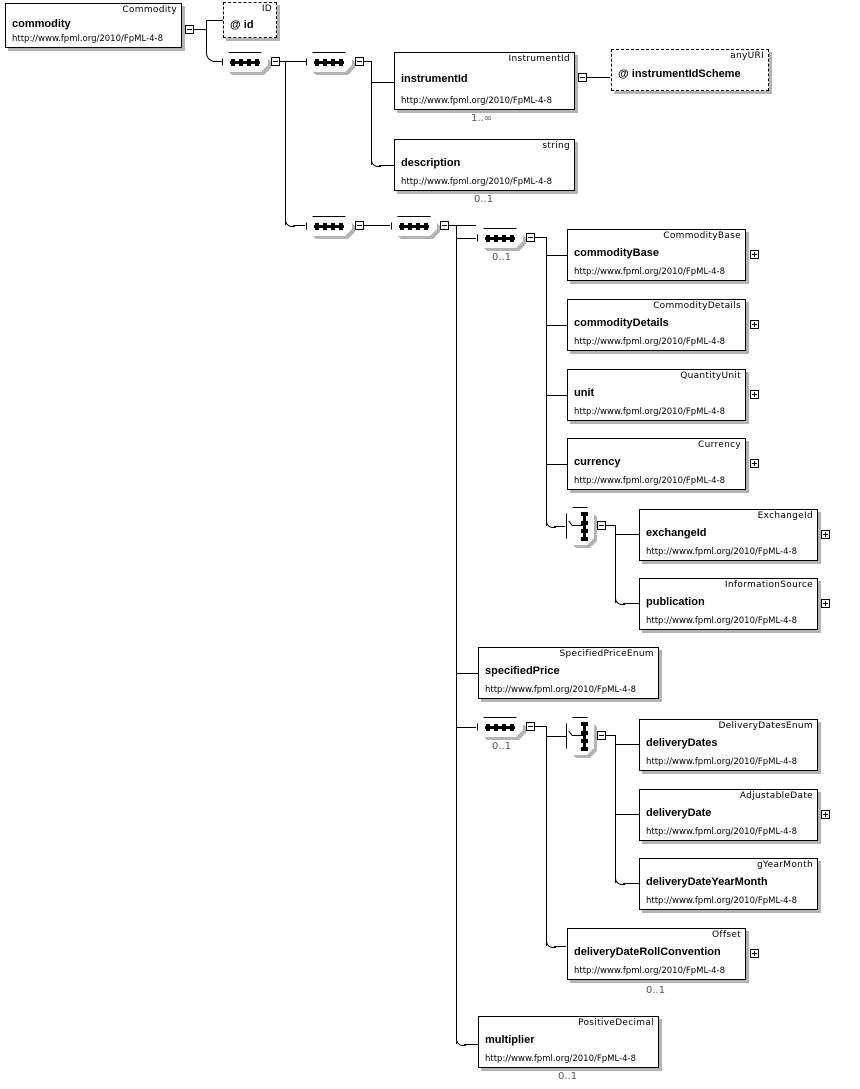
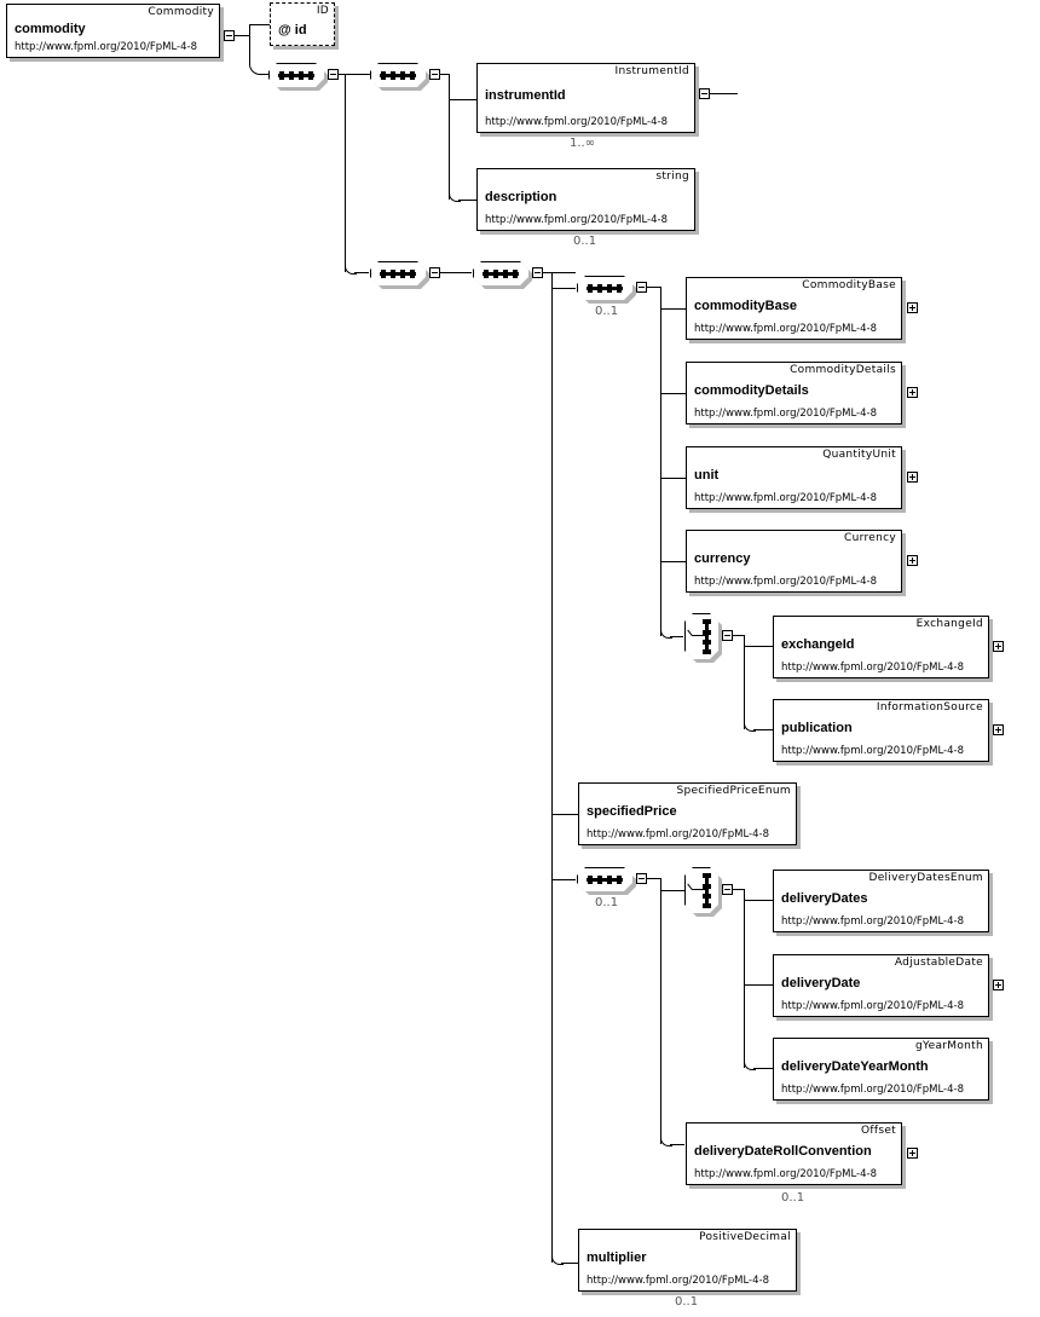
  Commodity
  commodity
  http://www.fpml.org/2010/FpML-4-8
  ID
  @ id
  InstrumentId
  instrumentId
  http://www.fpml.org/2010/FpML-4-8
  1..∞
- anyURI
- @ instrumentIdScheme
  string
  description
  http://www.fpml.org/2010/FpML-4-8
  0..1
  0..1
  CommodityBase
  commodityBase
  http://www.fpml.org/2010/FpML-4-8
  CommodityDetails
  commodityDetails
  http://www.fpml.org/2010/FpML-4-8
  QuantityUnit
  unit
  http://www.fpml.org/2010/FpML-4-8
  Currency
  currency
  http://www.fpml.org/2010/FpML-4-8
  ExchangeId
  exchangeId
  http://www.fpml.org/2010/FpML-4-8
  InformationSource
  publication
  http://www.fpml.org/2010/FpML-4-8
  SpecifiedPriceEnum
  specifiedPrice
  http://www.fpml.org/2010/FpML-4-8
  0..1
  DeliveryDatesEnum
  deliveryDates
  http://www.fpml.org/2010/FpML-4-8
  AdjustableDate
  deliveryDate
  http://www.fpml.org/2010/FpML-4-8
  gYearMonth
  deliveryDateYearMonth
  http://www.fpml.org/2010/FpML-4-8
  Offset
  deliveryDateRollConvention
  http://www.fpml.org/2010/FpML-4-8
  0..1
  PositiveDecimal
  multiplier
  http://www.fpml.org/2010/FpML-4-8
  0..1
